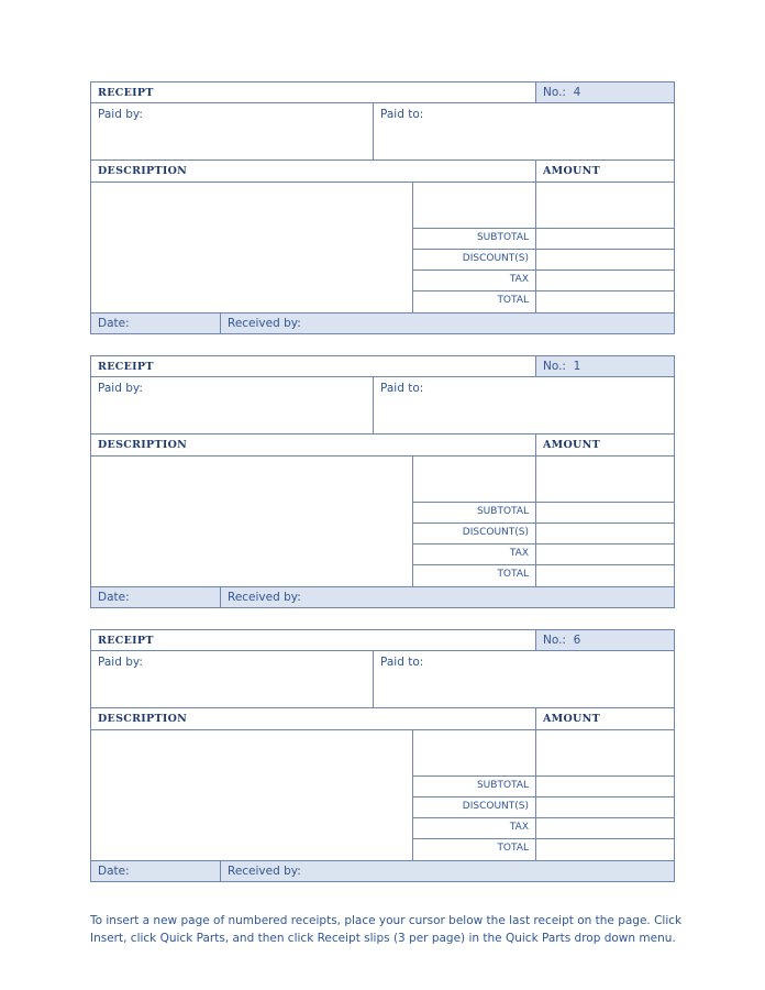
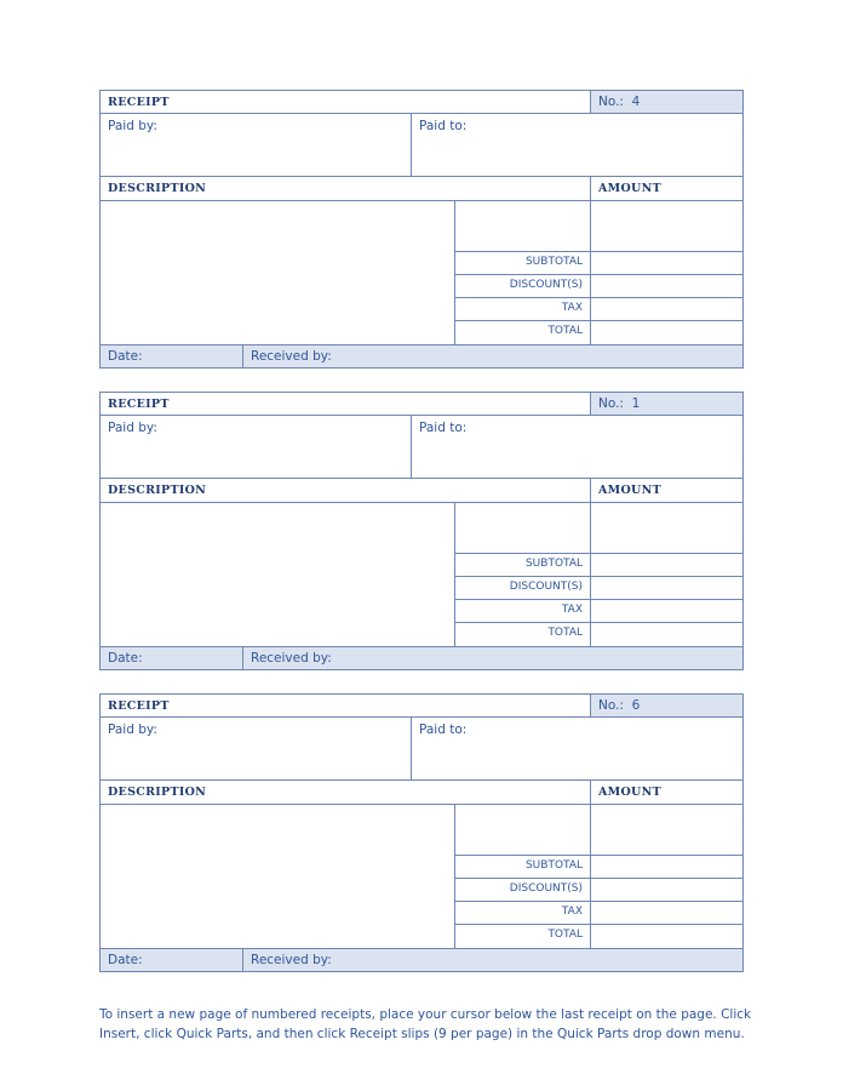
  RECEIPT
  No.: 4
  Paid by:
  Paid to:
  DESCRIPTION
  AMOUNT
  SUBTOTAL
  DISCOUNT(S)
  TAX
  TOTAL
  Date:
  Received by:
  RECEIPT
  No.: 1
  Paid by:
  Paid to:
  DESCRIPTION
  AMOUNT
  SUBTOTAL
  DISCOUNT(S)
  TAX
  TOTAL
  Date:
  Received by:
  RECEIPT
  No.: 6
  Paid by:
  Paid to:
  DESCRIPTION
  AMOUNT
  SUBTOTAL
  DISCOUNT(S)
  TAX
  TOTAL
  Date:
  Received by:
- To insert a new page of numbered receipts, place your cursor below the last receipt on the page. Click Insert, click Quick Parts, and then click Receipt slips (3 per page) in the Quick Parts drop down menu.
+ To insert a new page of numbered receipts, place your cursor below the last receipt on the page. Click Insert, click Quick Parts, and then click Receipt slips (9 per page) in the Quick Parts drop down menu.
